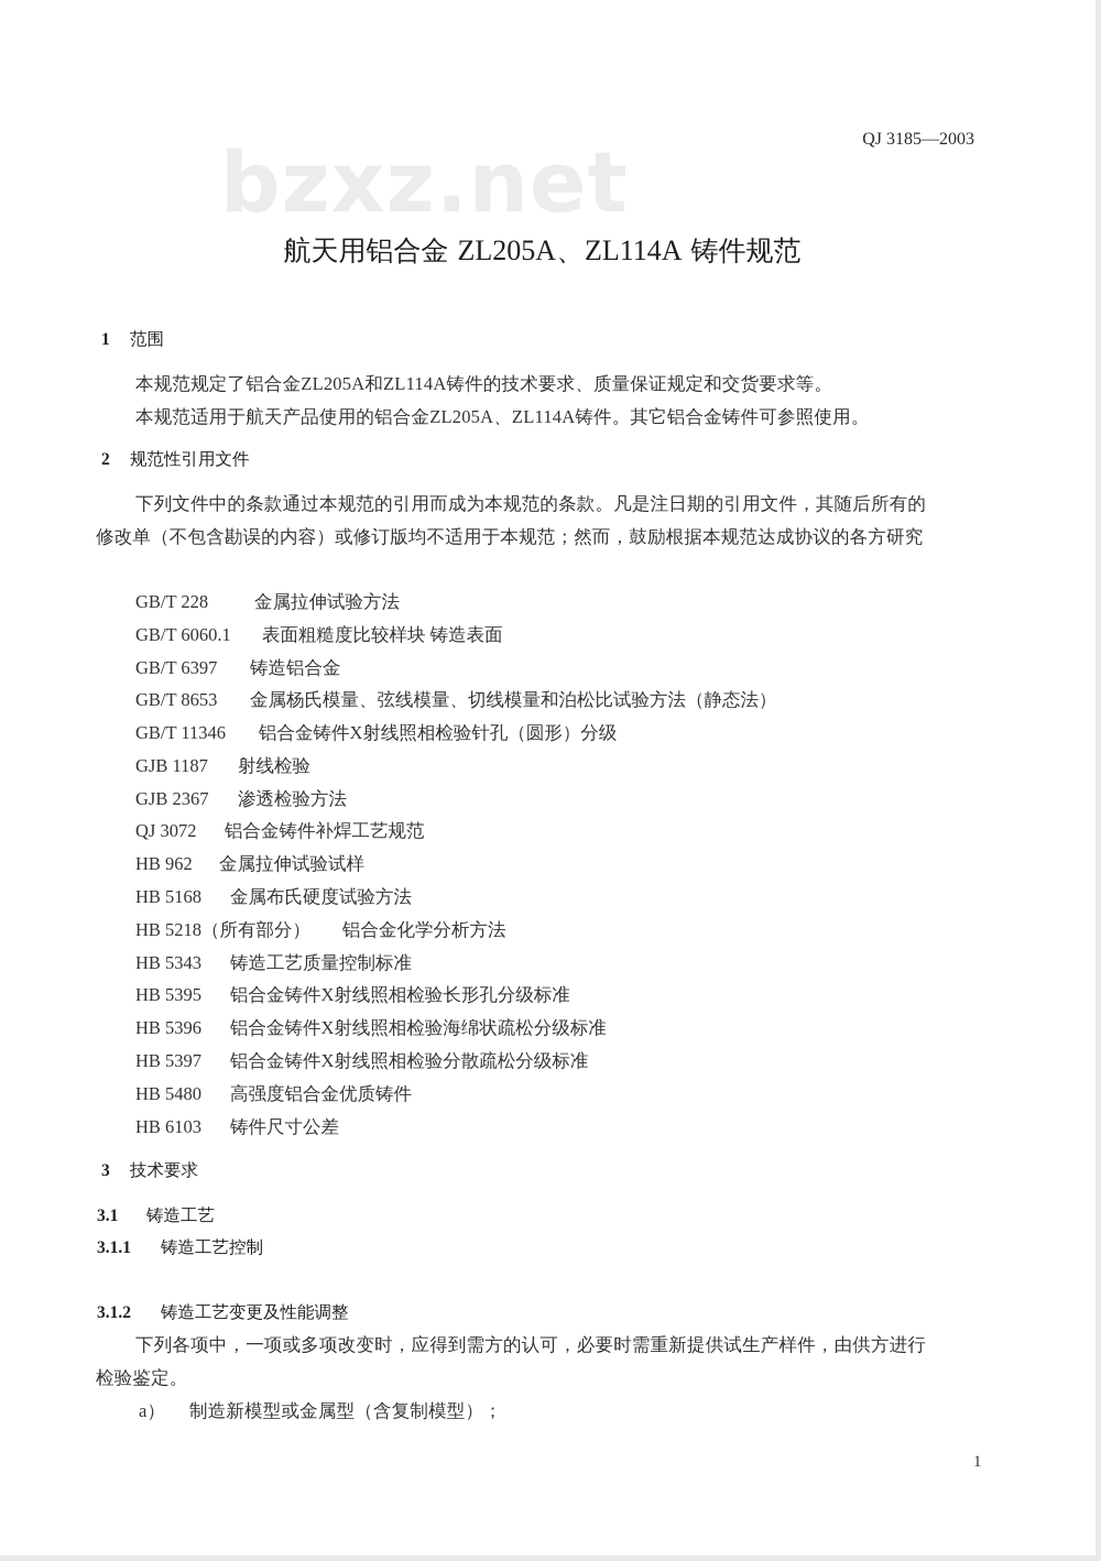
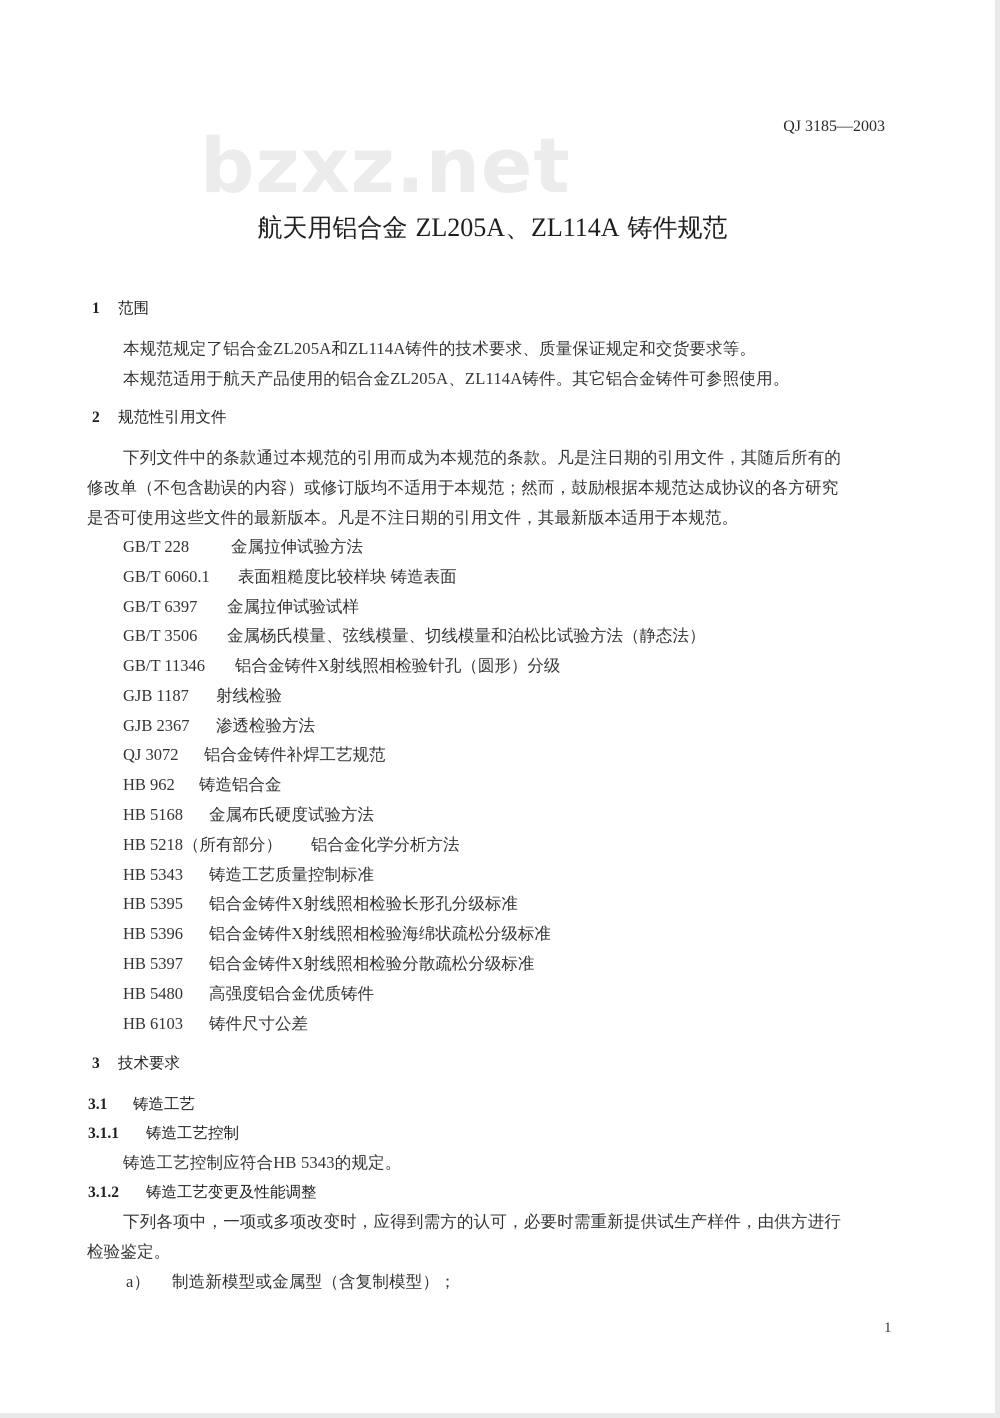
  QJ 3185—2003
  航天用铝合金 ZL205A、ZL114A 铸件规范
  1 范围
  本规范规定了铝合金ZL205A和ZL114A铸件的技术要求、质量保证规定和交货要求等。
  本规范适用于航天产品使用的铝合金ZL205A、ZL114A铸件。其它铝合金铸件可参照使用。
  2 规范性引用文件
  下列文件中的条款通过本规范的引用而成为本规范的条款。凡是注日期的引用文件，其随后所有的
  修改单（不包含勘误的内容）或修订版均不适用于本规范；然而，鼓励根据本规范达成协议的各方研究
+ 是否可使用这些文件的最新版本。凡是不注日期的引用文件，其最新版本适用于本规范。
  GB/T 228 金属拉伸试验方法
  GB/T 6060.1 表面粗糙度比较样块 铸造表面
- GB/T 6397 铸造铝合金
+ GB/T 6397 金属拉伸试验试样
- GB/T 8653 金属杨氏模量、弦线模量、切线模量和泊松比试验方法（静态法）
+ GB/T 3506 金属杨氏模量、弦线模量、切线模量和泊松比试验方法（静态法）
  GB/T 11346 铝合金铸件X射线照相检验针孔（圆形）分级
  GJB 1187 射线检验
  GJB 2367 渗透检验方法
  QJ 3072 铝合金铸件补焊工艺规范
- HB 962 金属拉伸试验试样
+ HB 962 铸造铝合金
  HB 5168 金属布氏硬度试验方法
  HB 5218（所有部分） 铝合金化学分析方法
  HB 5343 铸造工艺质量控制标准
  HB 5395 铝合金铸件X射线照相检验长形孔分级标准
  HB 5396 铝合金铸件X射线照相检验海绵状疏松分级标准
  HB 5397 铝合金铸件X射线照相检验分散疏松分级标准
  HB 5480 高强度铝合金优质铸件
  HB 6103 铸件尺寸公差
  3 技术要求
  3.1 铸造工艺
  3.1.1 铸造工艺控制
+ 铸造工艺控制应符合HB 5343的规定。
  3.1.2 铸造工艺变更及性能调整
  下列各项中，一项或多项改变时，应得到需方的认可，必要时需重新提供试生产样件，由供方进行
  检验鉴定。
  a） 制造新模型或金属型（含复制模型）；
  1
